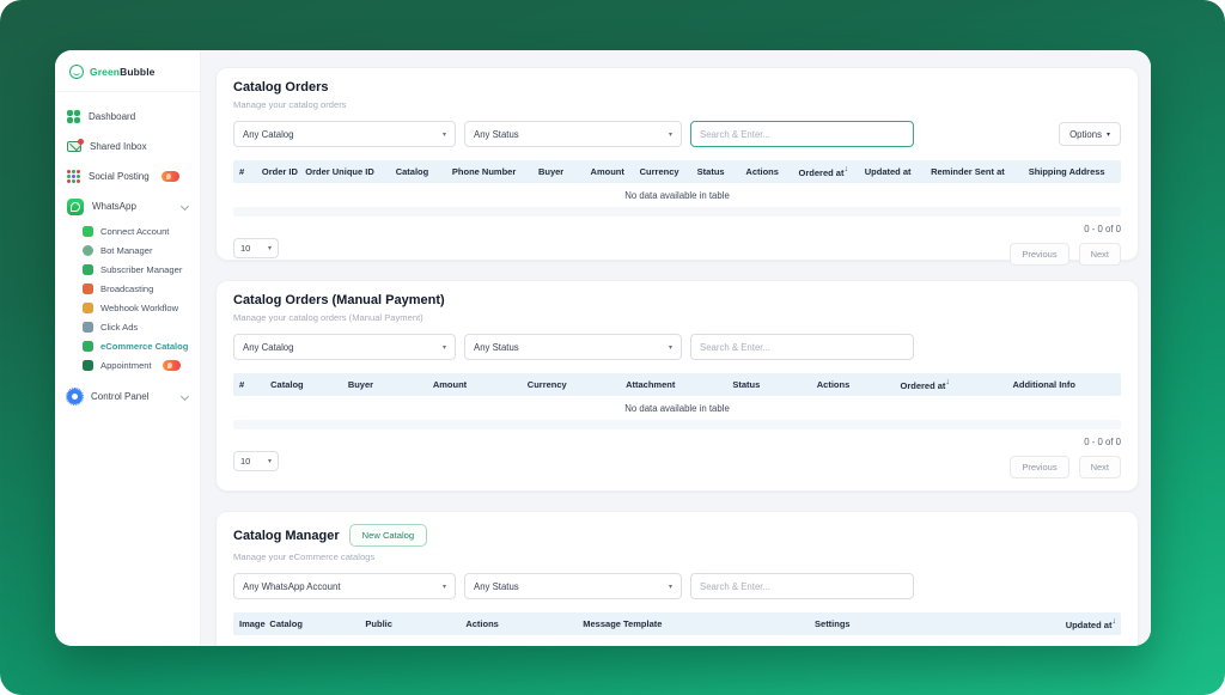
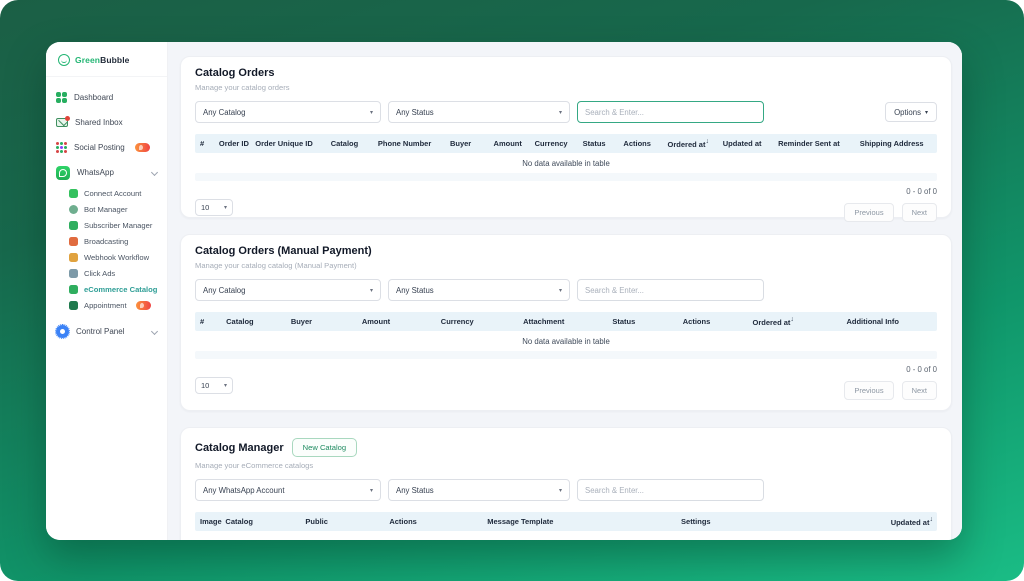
  GreenBubble
  Dashboard
  Shared Inbox
  Social Posting
  WhatsApp
  Connect Account
  Bot Manager
  Subscriber Manager
  Broadcasting
  Webhook Workflow
  Click Ads
  eCommerce Catalog
  Appointment
  Control Panel
  Catalog Orders
  Manage your catalog orders
  Any Catalog
  Any Status
  Search & Enter...
  Options
  #
  Order ID
  Order Unique ID
  Catalog
  Phone Number
  Buyer
  Amount
  Currency
  Status
  Actions
  Ordered at
  Updated at
  Reminder Sent at
  Shipping Address
  No data available in table
  10
  0 - 0 of 0
  Previous
  Next
  Catalog Orders (Manual Payment)
- Manage your catalog orders (Manual Payment)
+ Manage your catalog catalog (Manual Payment)
  Any Catalog
  Any Status
  Search & Enter...
  #
  Catalog
  Buyer
  Amount
  Currency
  Attachment
  Status
  Actions
  Ordered at
  Additional Info
  No data available in table
  10
  0 - 0 of 0
  Previous
  Next
  Catalog Manager
  New Catalog
  Manage your eCommerce catalogs
  Any WhatsApp Account
  Any Status
  Search & Enter...
  Image
  Catalog
  Public
  Actions
  Message Template
  Settings
  Updated at
